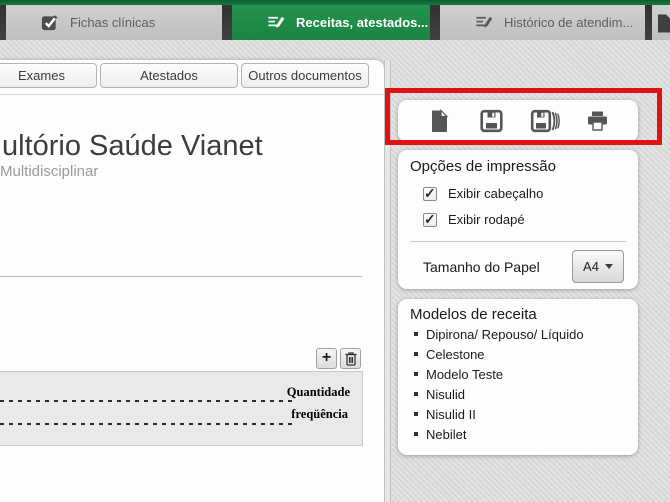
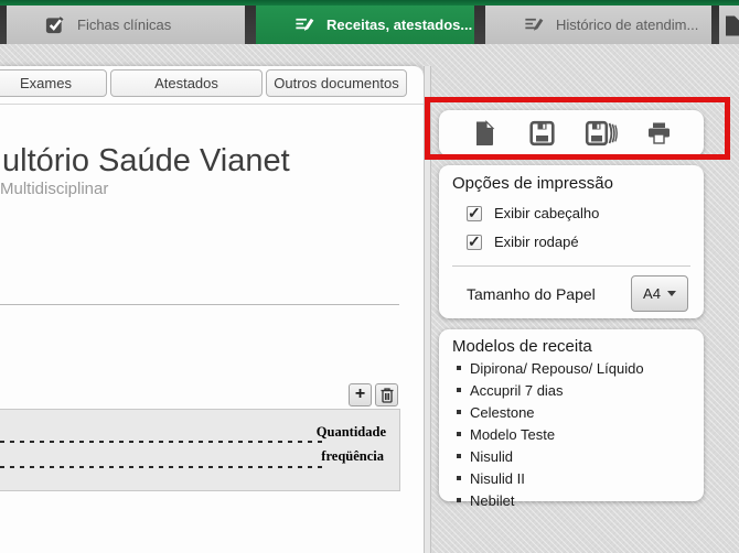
  Fichas clínicas
  Receitas, atestados...
  Histórico de atendim...
  Exames
  Atestados
  Outros documentos
  ultório Saúde Vianet
  Multidisciplinar
  +
  Quantidade
  freqüência
  Opções de impressão
  Exibir cabeçalho
  Exibir rodapé
  Tamanho do Papel
  A4
  Modelos de receita
  Dipirona/ Repouso/ Líquido
+ Accupril 7 dias
  Celestone
  Modelo Teste
  Nisulid
  Nisulid II
  Nebilet
